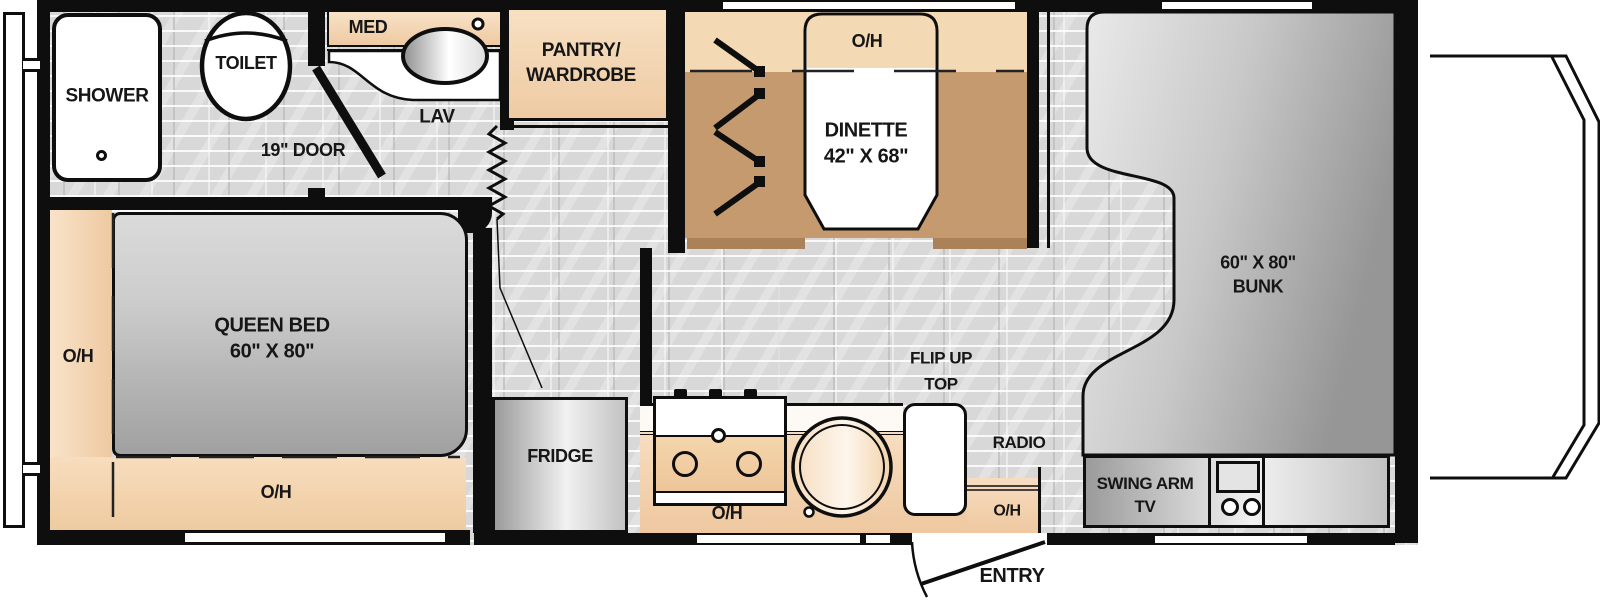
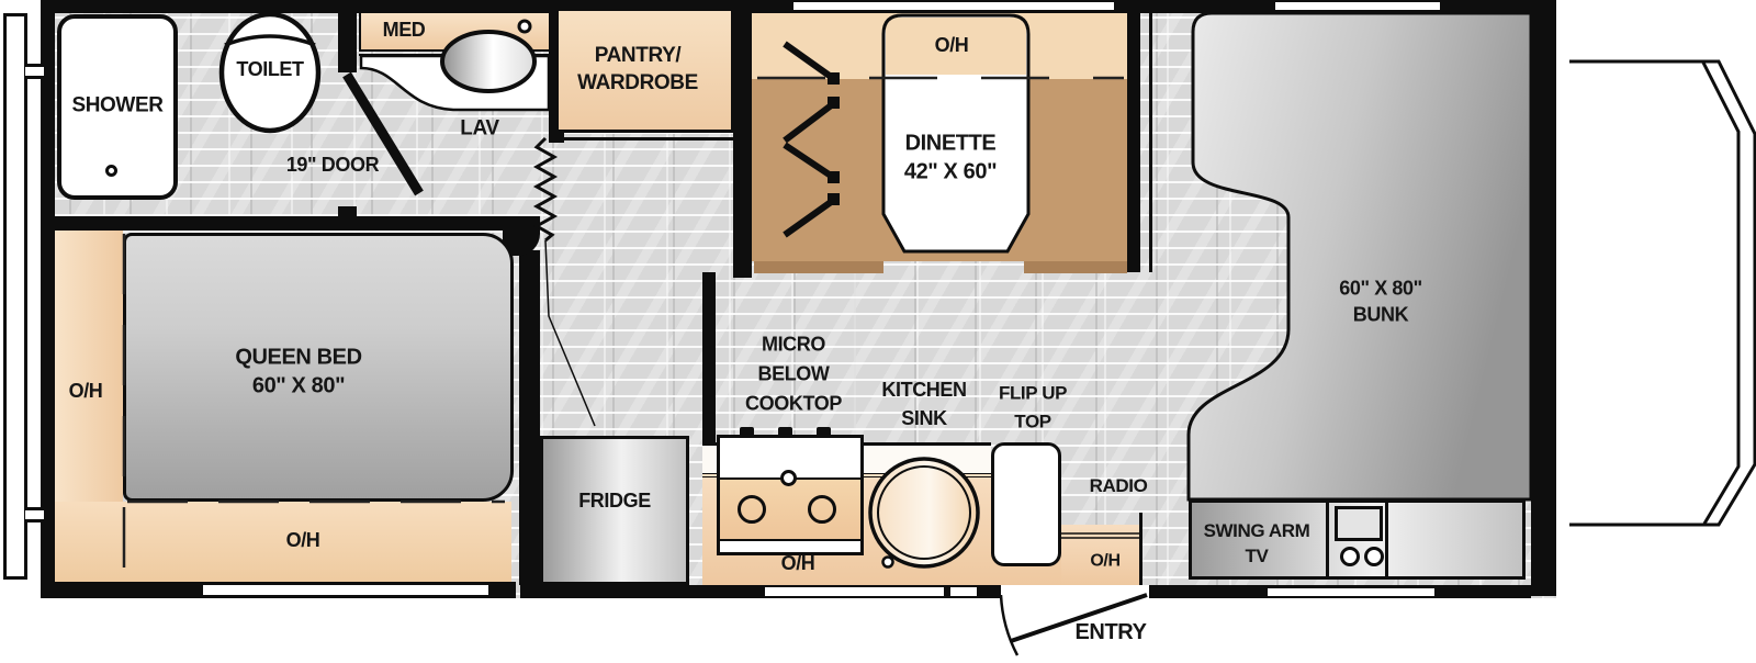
  SHOWER
  TOILET
  MED
  LAV
  19" DOOR
  PANTRY/
  WARDROBE
  O/H
  DINETTE
- 42" X 68"
+ 42" X 60"
  60" X 80"
  BUNK
  O/H
  QUEEN BED
  60" X 80"
  O/H
  FRIDGE
+ MICRO
+ BELOW
+ COOKTOP
+ KITCHEN
+ SINK
  FLIP UP
  TOP
  O/H
  RADIO
  O/H
  SWING ARM
  TV
  ENTRY
